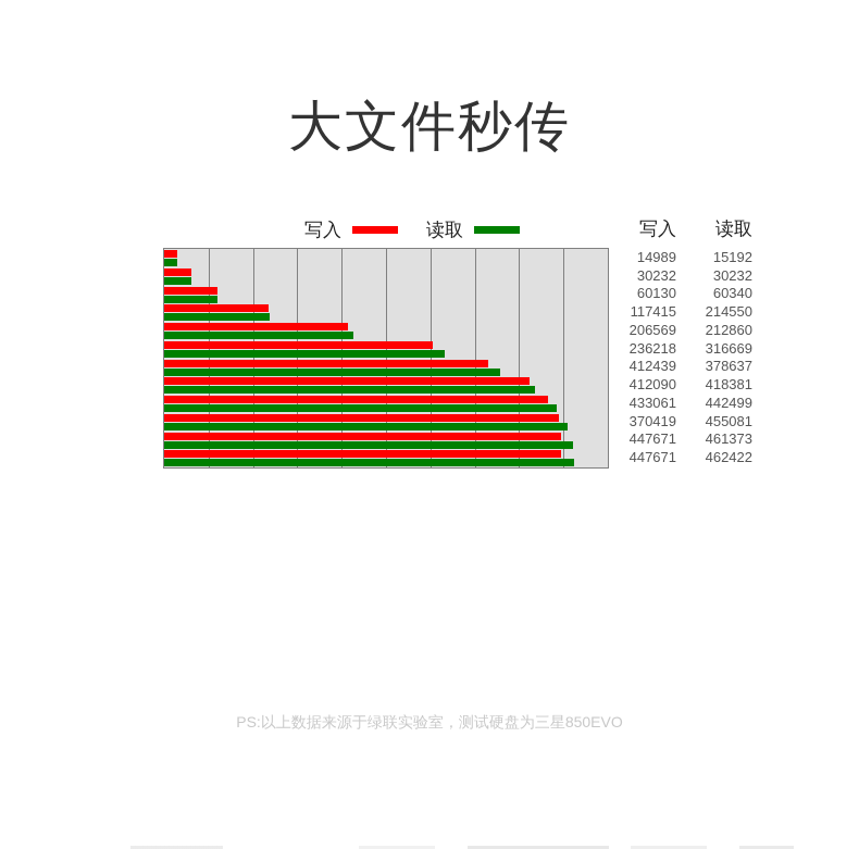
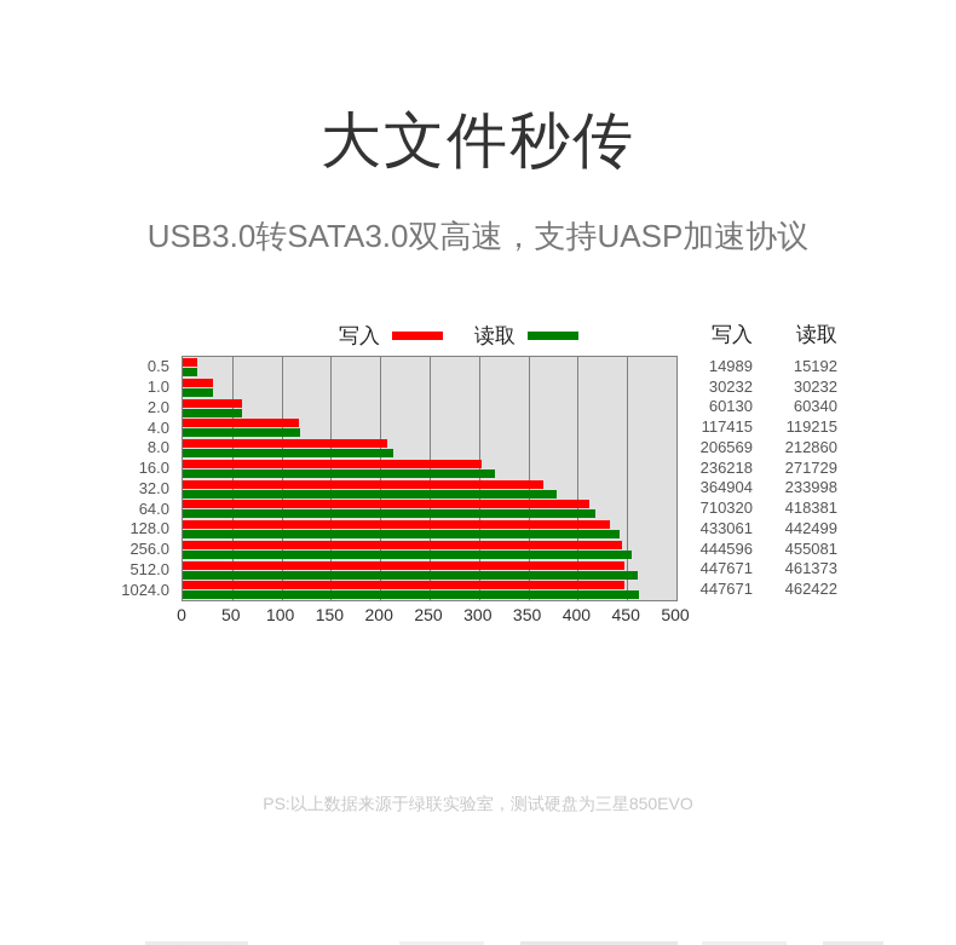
  大文件秒传
+ USB3.0转SATA3.0双高速，支持UASP加速协议
  写入
  读取
  写入
  读取
+ 0.5
+ 1.0
+ 2.0
+ 4.0
+ 8.0
+ 16.0
+ 32.0
+ 64.0
+ 128.0
+ 256.0
+ 512.0
+ 1024.0
+ 0
+ 50
+ 100
+ 150
+ 200
+ 250
+ 300
+ 350
+ 400
+ 450
+ 500
  14989
  15192
  30232
  30232
  60130
  60340
  117415
- 214550
+ 119215
  206569
  212860
  236218
- 316669
+ 271729
- 412439
+ 364904
- 378637
+ 233998
- 412090
+ 710320
  418381
  433061
  442499
- 370419
+ 444596
  455081
  447671
  461373
  447671
  462422
  PS:以上数据来源于绿联实验室，测试硬盘为三星850EVO
